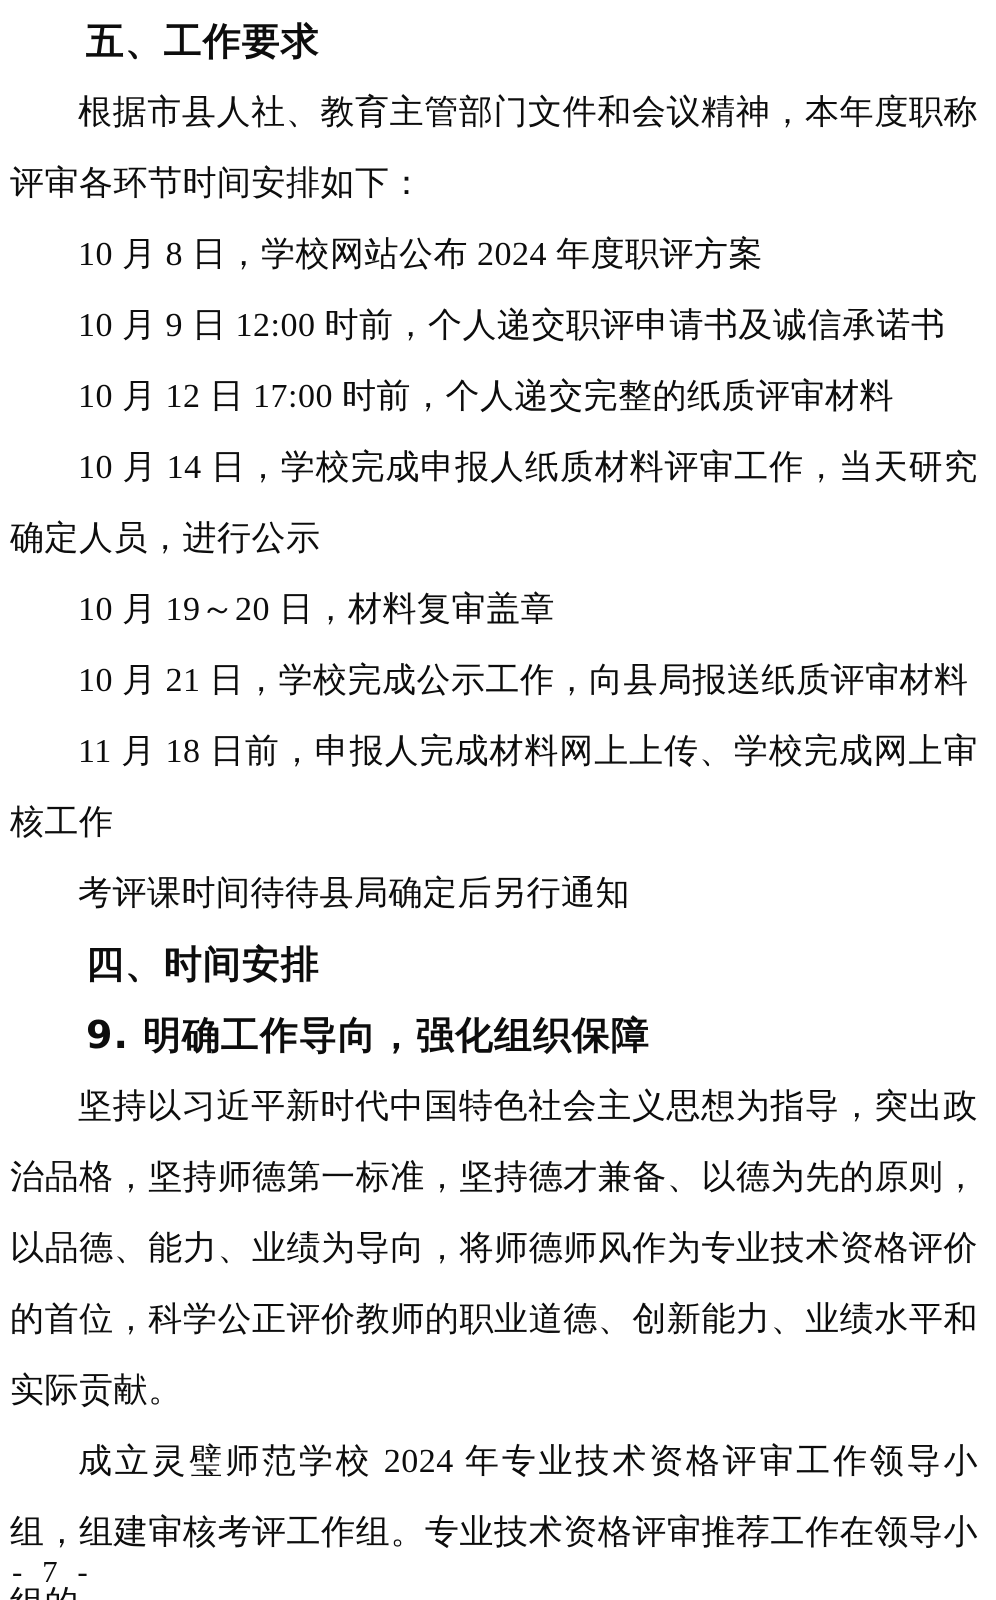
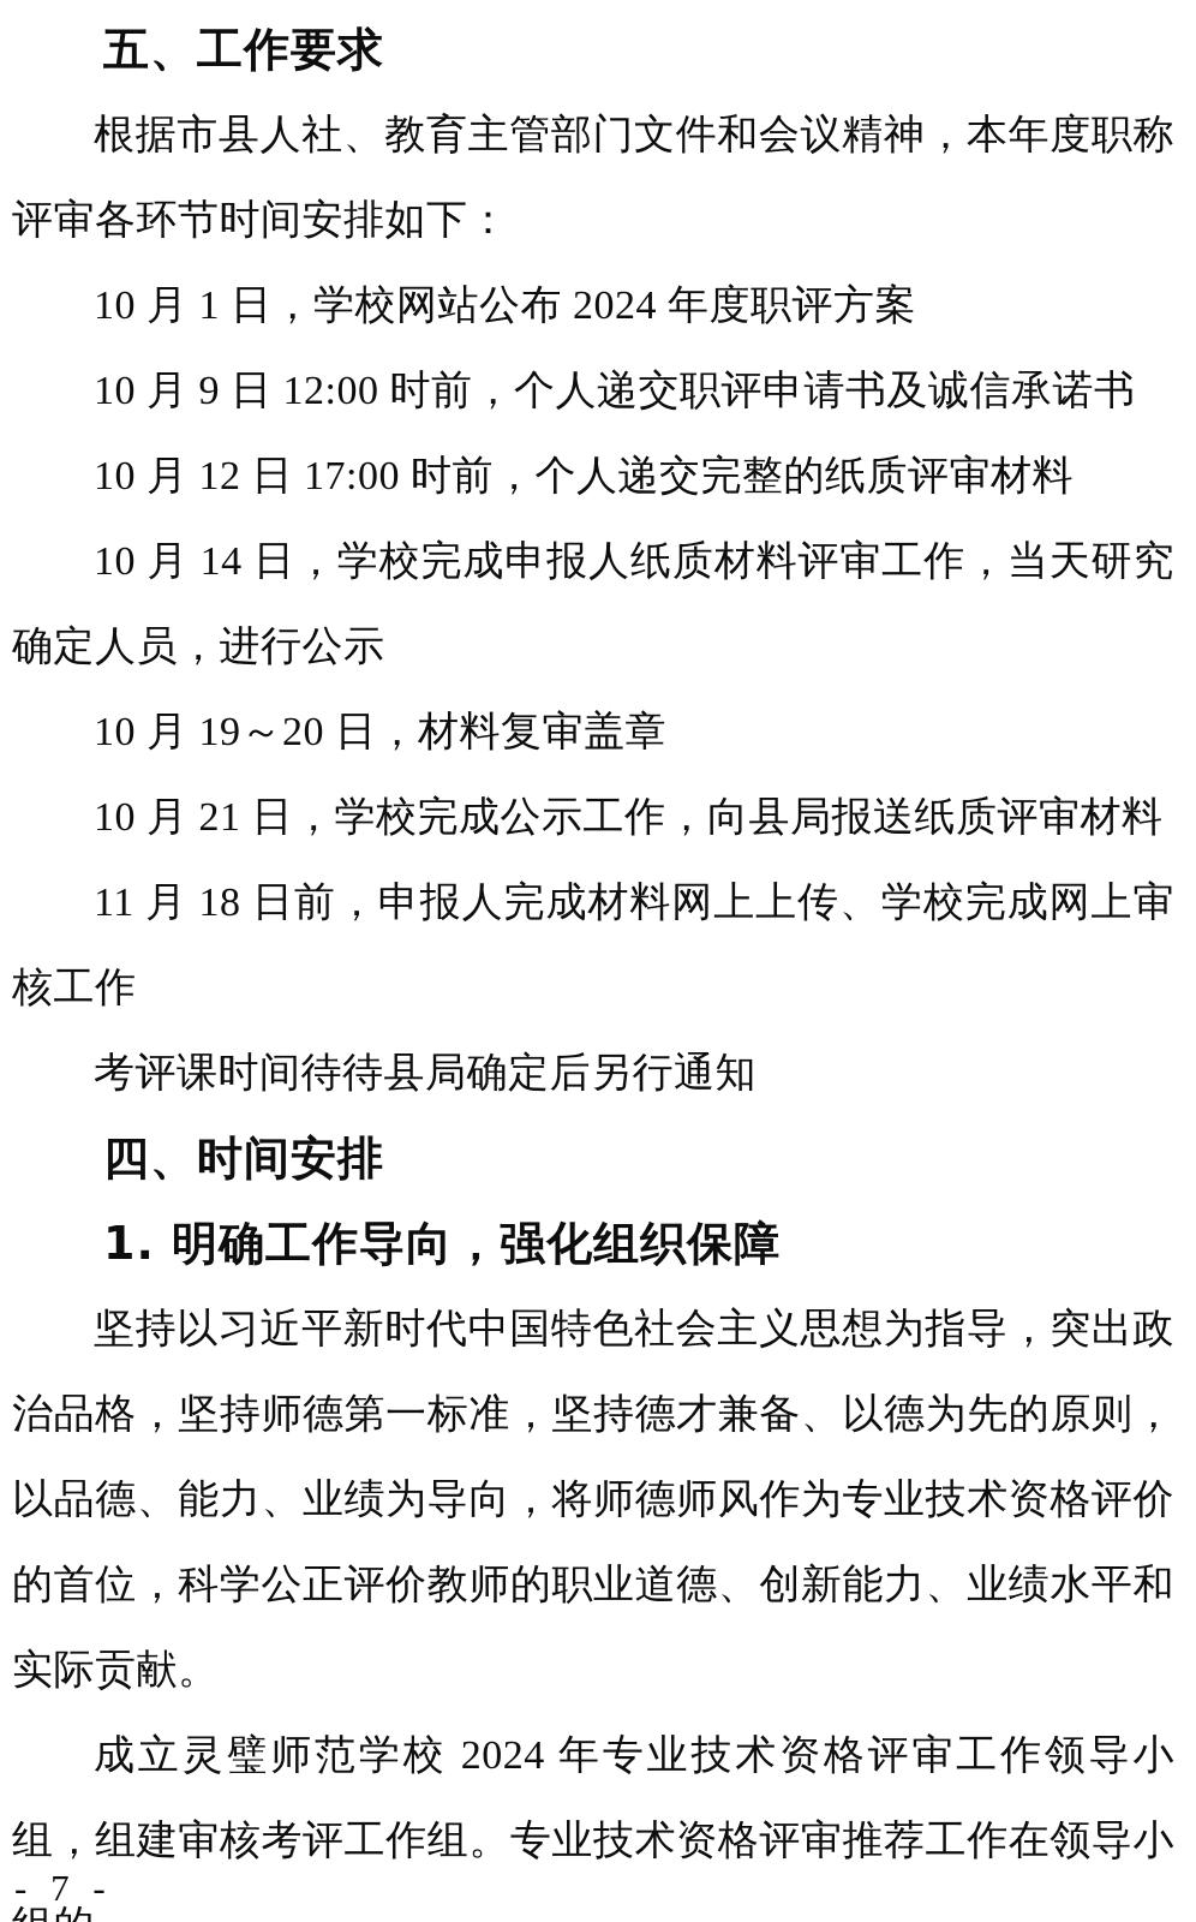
  五、工作要求
  根据市县人社、教育主管部门文件和会议精神，本年度职称评审各环节时间安排如下：
- 10 月 8 日，学校网站公布 2024 年度职评方案
+ 10 月 1 日，学校网站公布 2024 年度职评方案
  10 月 9 日 12:00 时前，个人递交职评申请书及诚信承诺书
  10 月 12 日 17:00 时前，个人递交完整的纸质评审材料
  10 月 14 日，学校完成申报人纸质材料评审工作，当天研究确定人员，进行公示
  10 月 19～20 日，材料复审盖章
  10 月 21 日，学校完成公示工作，向县局报送纸质评审材料
  11 月 18 日前，申报人完成材料网上上传、学校完成网上审核工作
  考评课时间待待县局确定后另行通知
  四、时间安排
- 9. 明确工作导向，强化组织保障
+ 1. 明确工作导向，强化组织保障
  坚持以习近平新时代中国特色社会主义思想为指导，突出政治品格，坚持师德第一标准，坚持德才兼备、以德为先的原则，以品德、能力、业绩为导向，将师德师风作为专业技术资格评价的首位，科学公正评价教师的职业道德、创新能力、业绩水平和实际贡献。
  成立灵璧师范学校 2024 年专业技术资格评审工作领导小组，组建审核考评工作组。专业技术资格评审推荐工作在领导小
  - 7 -
